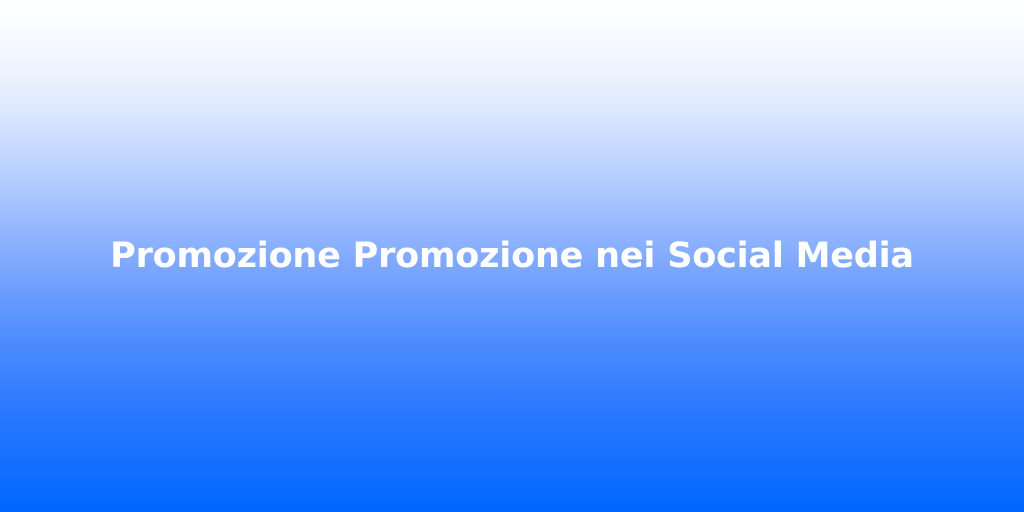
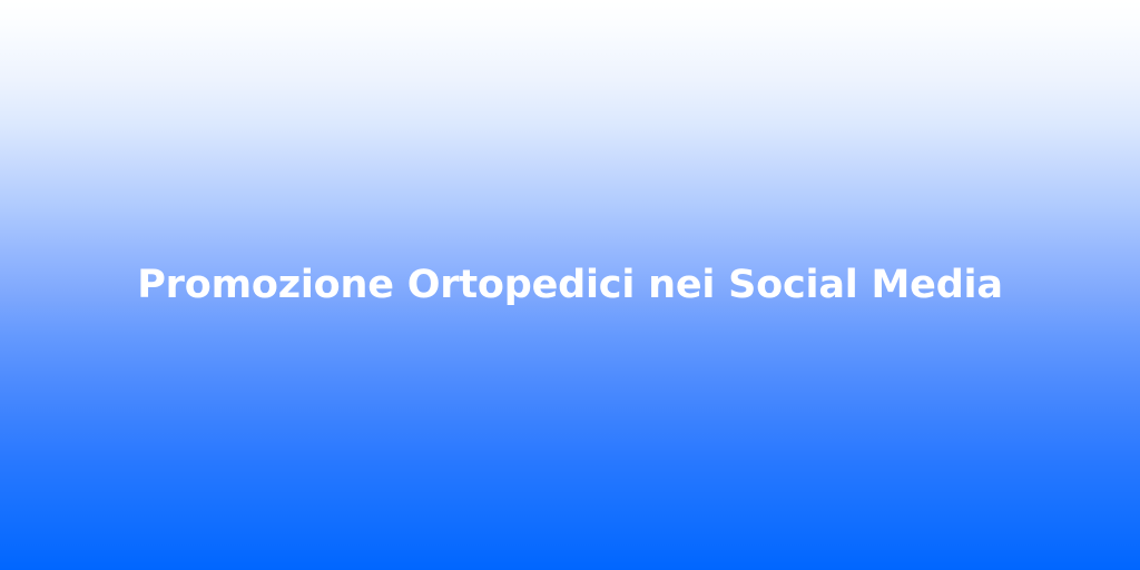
- Promozione Promozione nei Social Media
+ Promozione Ortopedici nei Social Media
